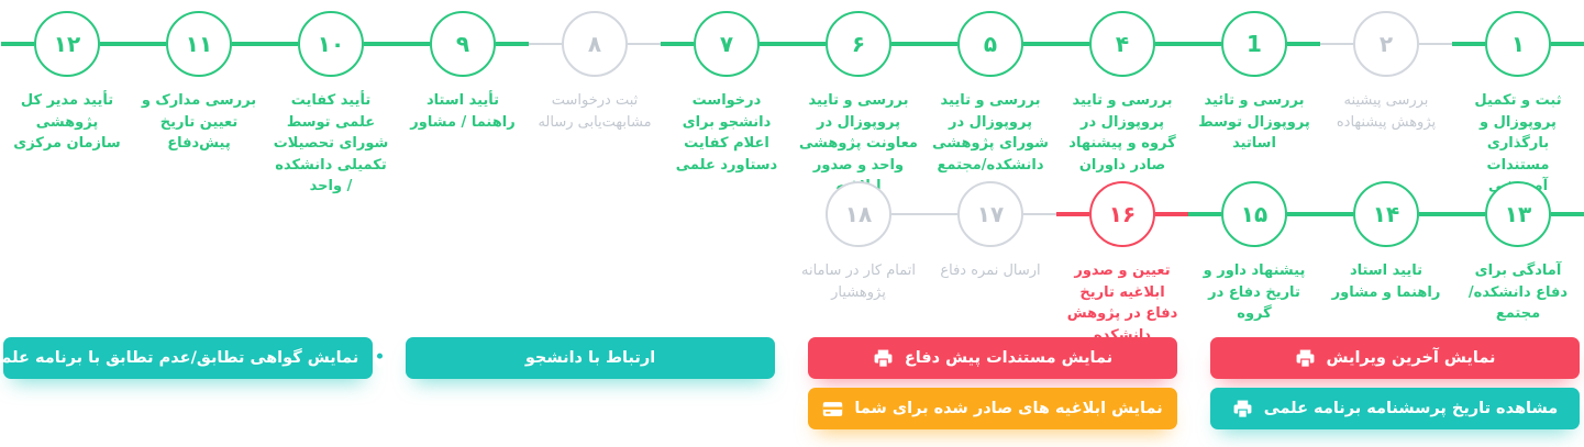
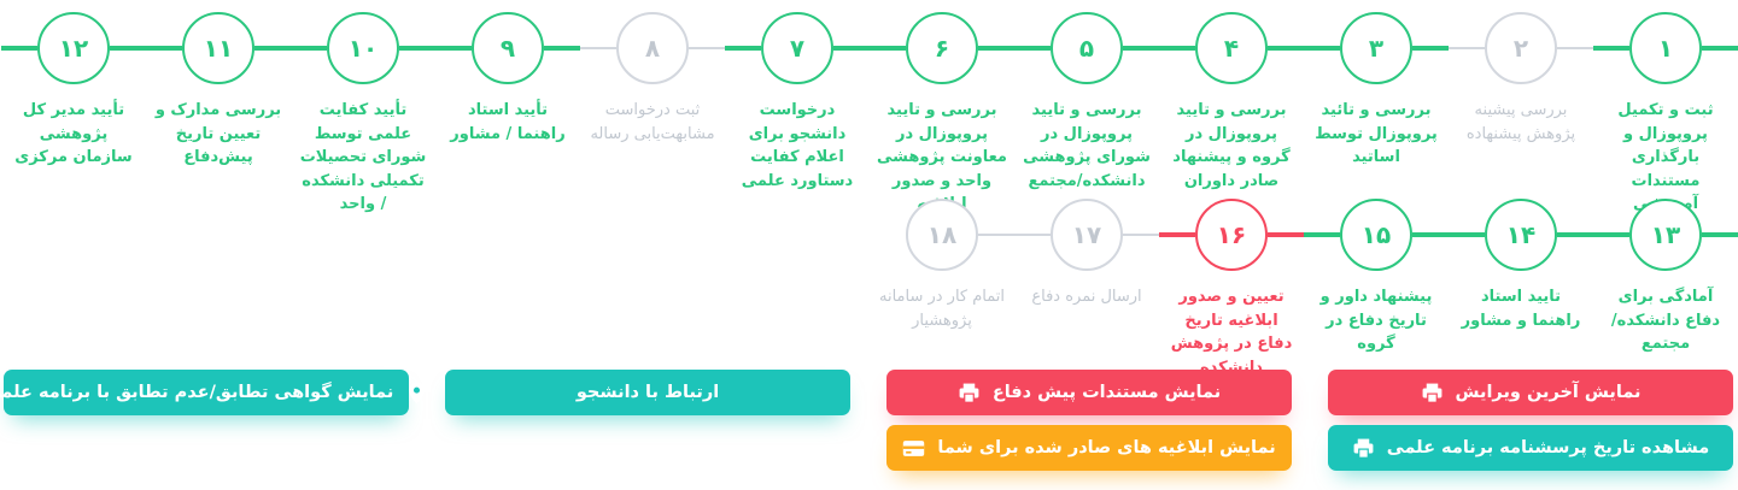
  ۱
  ثبت و تکمیل پروپوزال و بارگذاری مستندات آمی
  ۲
  بررسی پیشینه پژوهش پیشنهاده
- 1
+ ۳
  بررسی و تائید پروپوزال توسط اساتید
  ۴
  بررسی و تایید پروپوزال در گروه و پیشنهاد صادر داوران
  ۵
  بررسی و تایید پروپوزال در شورای پژوهشی دانشکده/مجتمع
  ۶
  بررسی و تایید پروپوزال در معاونت پژوهشی واحد و صدور ا
  ۷
  درخواست دانشجو برای اعلام کفایت دستاورد علمی
  ۸
  ثبت درخواست مشابهت‌یابی رساله
  ۹
  تأیید استاد راهنما / مشاور
  ۱۰
  تأیید کفایت علمی توسط شورای تحصیلات تکمیلی دانشکده / واحد
  ۱۱
  بررسی مدارک و تعیین تاریخ پیش‌دفاع
  ۱۲
  تأیید مدیر کل پژوهشی سازمان مرکزی
  ۱۳
  آمادگی برای دفاع دانشکده/مجتمع
  ۱۴
  تایید استاد راهنما و مشاور
  ۱۵
  پیشنهاد داور و تاریخ دفاع در گروه
  ۱۶
  تعیین و صدور ابلاغیه تاریخ دفاع در پژوهش دانشکده
  ۱۷
  ارسال نمره دفاع
  ۱۸
  اتمام کار در سامانه پژوهشیار
  نمایش آخرین ویرایش
  مشاهده تاریخ پرسشنامه برنامه علمی
  نمایش مستندات پیش دفاع
  نمایش ابلاغیه های صادر شده برای شما
  ارتباط با دانشجو
  نمایش گواهی تطابق/عدم تطابق با برنامه علم
